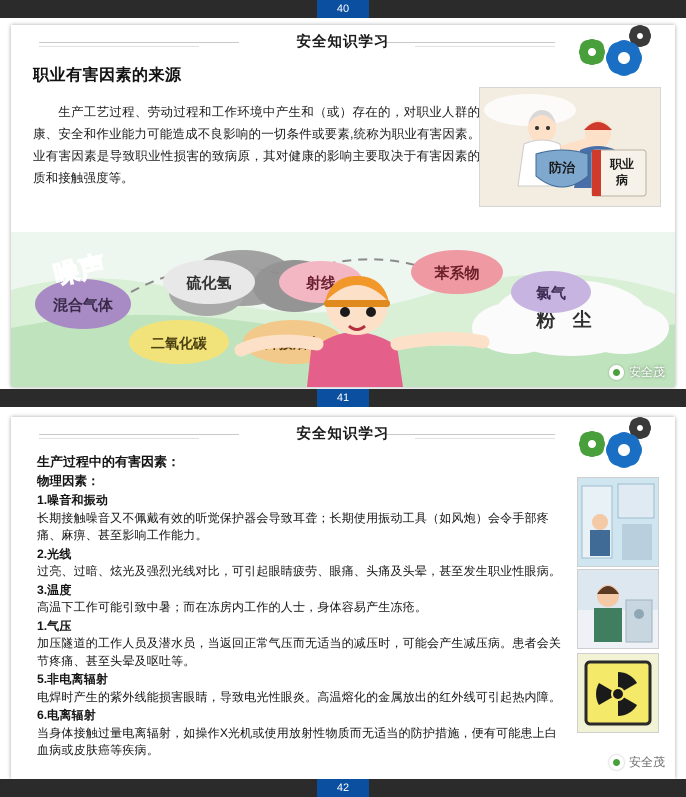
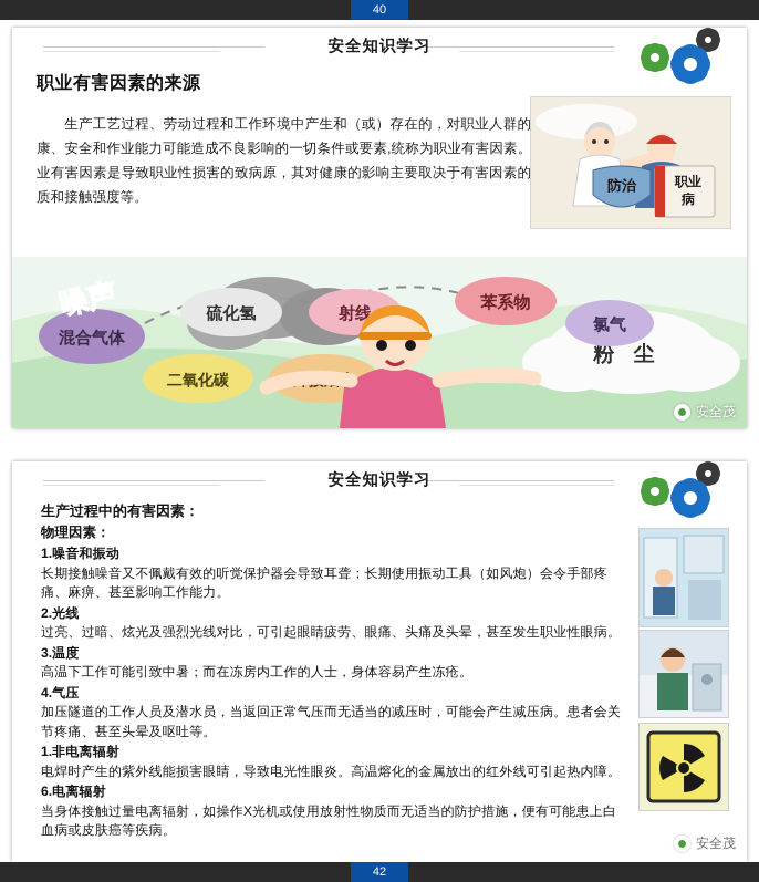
  40
  安全知识学习
  职业有害因素的来源
  生产工艺过程、劳动过程和工作环境中产生和（或）存在的，对职业人群的康、安全和作业能力可能造成不良影响的一切条件或要素,统称为职业有害因素。业有害因素是导致职业性损害的致病原，其对健康的影响主要取决于有害因素的质和接触强度等。
  防治
  职业
  病
  粉 尘
  混合气体
  硫化氢
  射线
  苯系物
  氯气
  二氧化碳
  安全茂
- 41
  安全知识学习
  生产过程中的有害因素：
  物理因素：
  1.噪音和振动
  长期接触噪音又不佩戴有效的听觉保护器会导致耳聋；长期使用振动工具（如风炮）会令手部疼痛、麻痹、甚至影响工作能力。
  2.光线
  过亮、过暗、炫光及强烈光线对比，可引起眼睛疲劳、眼痛、头痛及头晕，甚至发生职业性眼病。
  3.温度
  高温下工作可能引致中暑；而在冻房内工作的人士，身体容易产生冻疮。
- 1.气压
+ 4.气压
  加压隧道的工作人员及潜水员，当返回正常气压而无适当的减压时，可能会产生减压病。患者会关节疼痛、甚至头晕及呕吐等。
- 5.非电离辐射
+ 1.非电离辐射
  电焊时产生的紫外线能损害眼睛，导致电光性眼炎。高温熔化的金属放出的红外线可引起热内障。
  6.电离辐射
  当身体接触过量电离辐射，如操作X光机或使用放射性物质而无适当的防护措施，便有可能患上白血病或皮肤癌等疾病。
  安全茂
  42
